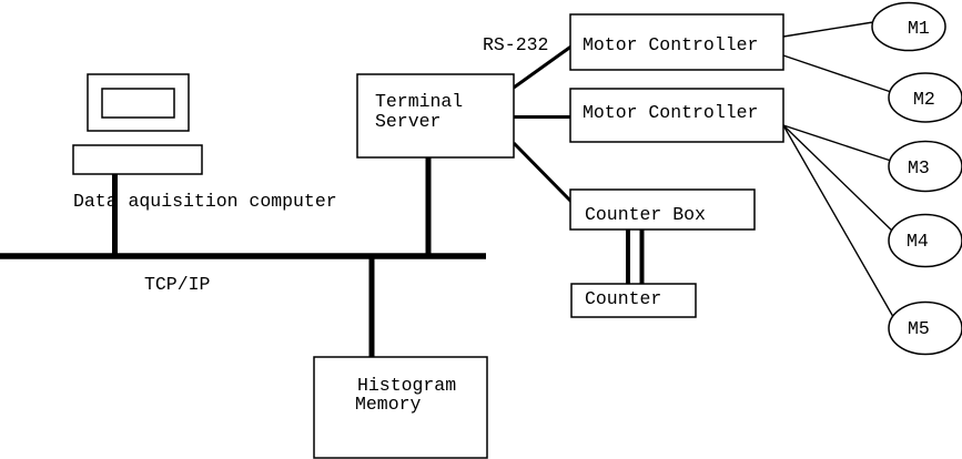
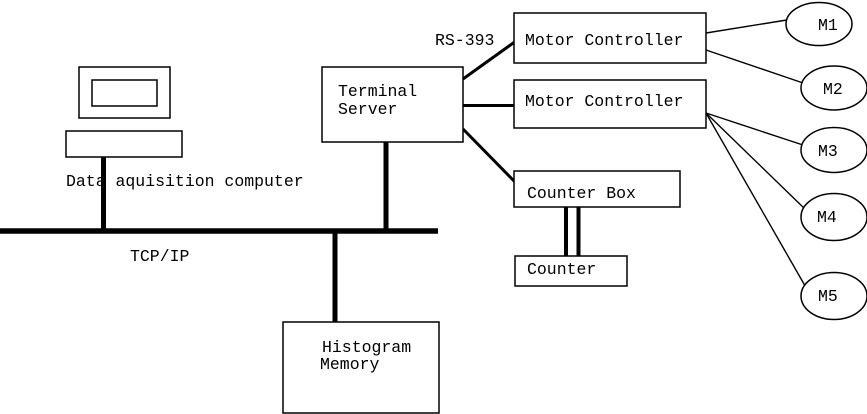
  Data aquisition computer
  TCP/IP
- RS-232
+ RS-393
  Terminal
  Server
  Motor Controller
  Motor Controller
  Counter Box
  Counter
  Histogram
  Memory
  M1
  M2
  M3
  M4
  M5
